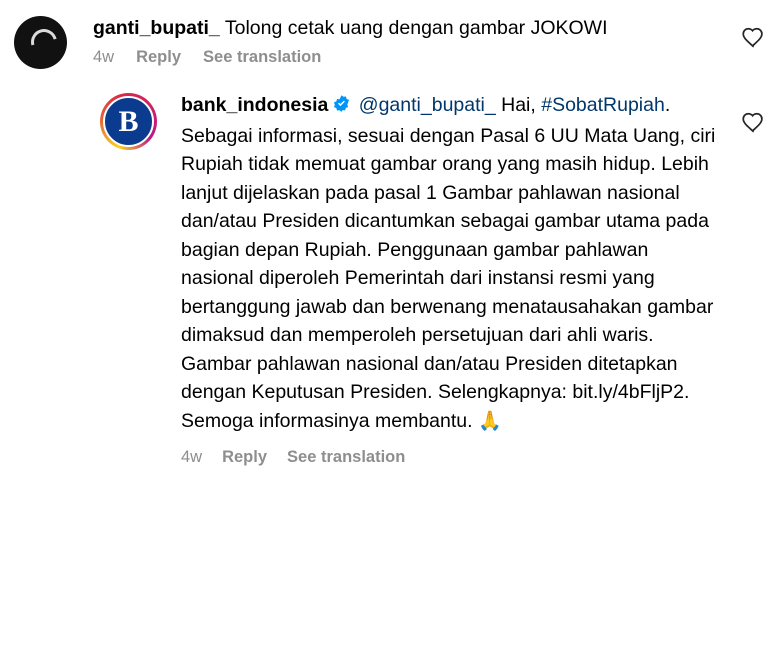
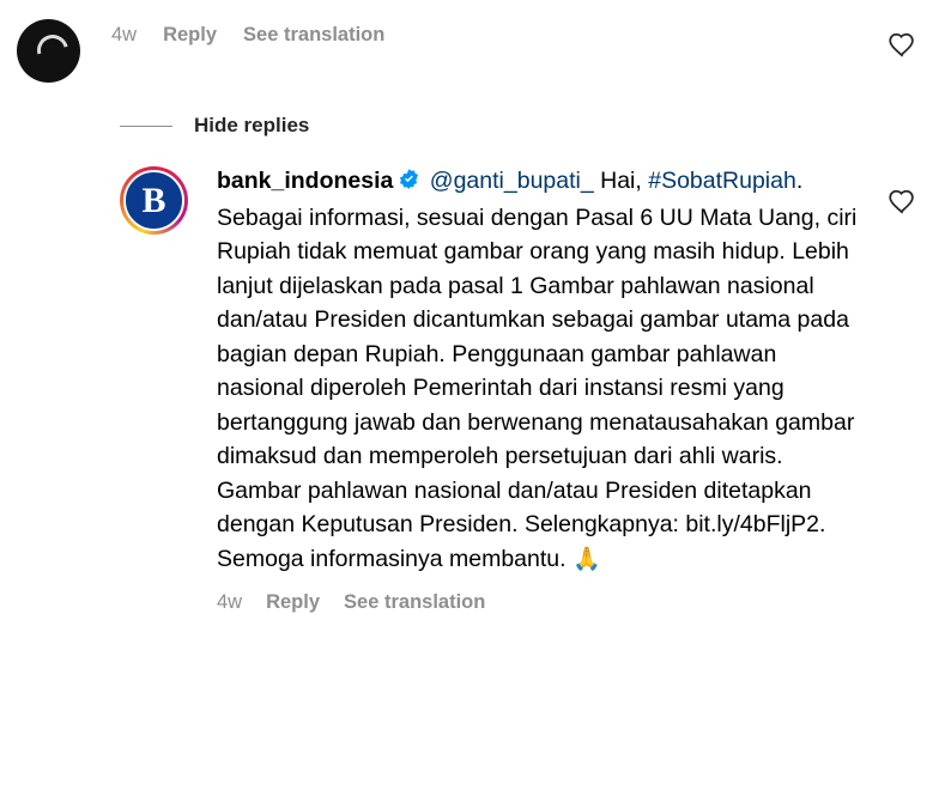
- ganti_bupati_ Tolong cetak uang dengan gambar JOKOWI
  4w
  Reply
  See translation
+ Hide replies
  B
  bank_indonesia @ganti_bupati_ Hai, #SobatRupiah. Sebagai informasi, sesuai dengan Pasal 6 UU Mata Uang, ciri Rupiah tidak memuat gambar orang yang masih hidup. Lebih lanjut dijelaskan pada pasal 1 Gambar pahlawan nasional dan/atau Presiden dicantumkan sebagai gambar utama pada bagian depan Rupiah. Penggunaan gambar pahlawan nasional diperoleh Pemerintah dari instansi resmi yang bertanggung jawab dan berwenang menatausahakan gambar dimaksud dan memperoleh persetujuan dari ahli waris. Gambar pahlawan nasional dan/atau Presiden ditetapkan dengan Keputusan Presiden. Selengkapnya: bit.ly/4bFljP2.
  Semoga informasinya membantu. 🙏
  4w
  Reply
  See translation
